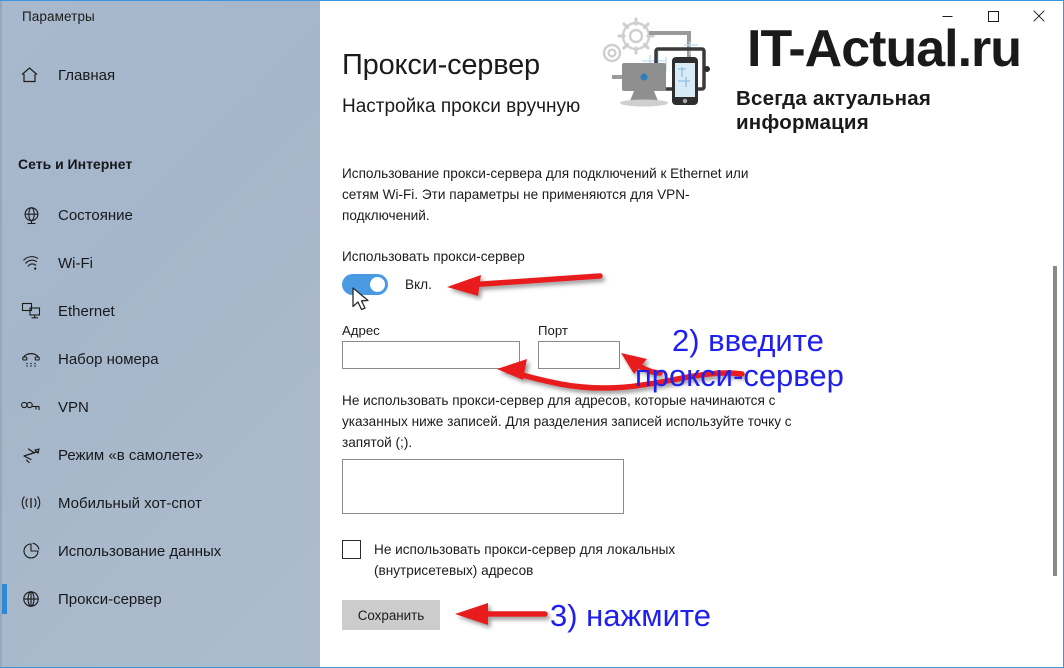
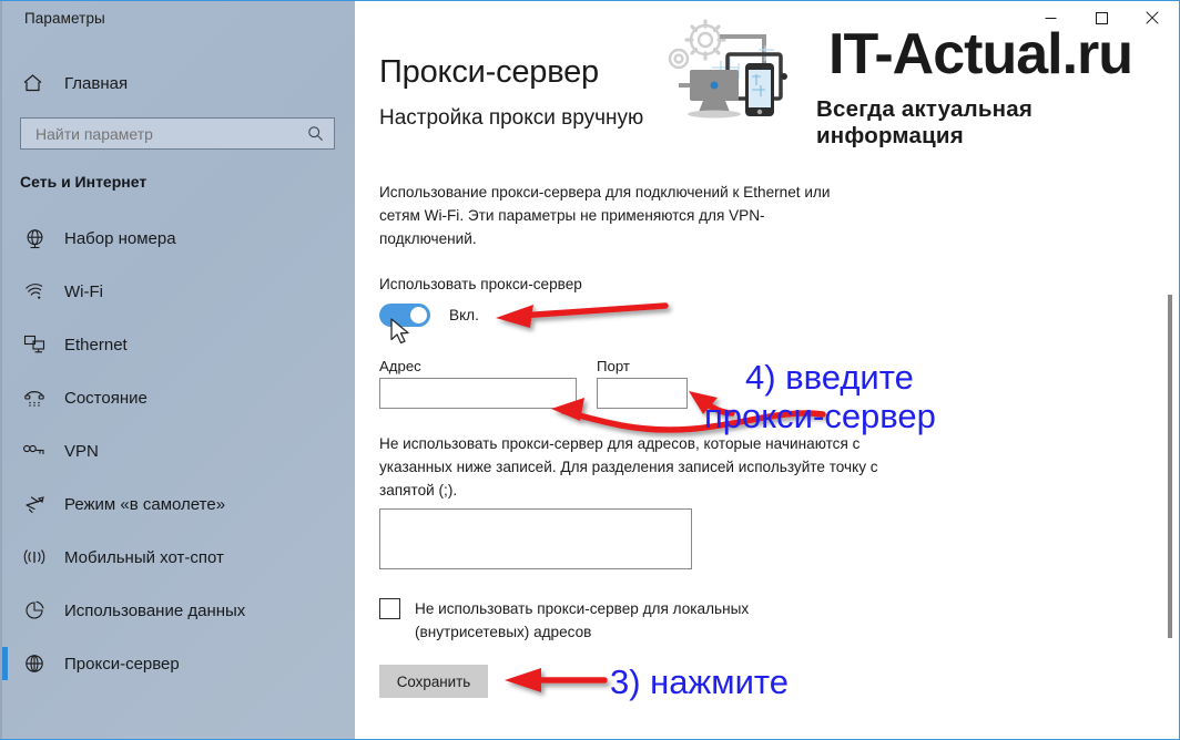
  Параметры
  Главная
+ Найти параметр
  Сеть и Интернет
- Состояние
+ Набор номера
  Wi-Fi
  Ethernet
- Набор номера
+ Состояние
  VPN
  Режим «в самолете»
  Мобильный хот-спот
  Использование данных
  Прокси-сервер
  Прокси-сервер
  Настройка прокси вручную
  Использование прокси-сервера для подключений к Ethernet или сетям Wi-Fi. Эти параметры не применяются для VPN-подключений.
  Использовать прокси-сервер
  Вкл.
  Адрес
  Порт
  Не использовать прокси-сервер для адресов, которые начинаются с указанных ниже записей. Для разделения записей используйте точку с запятой (;).
  Не использовать прокси-сервер для локальных (внутрисетевых) адресов
  Сохранить
  IT-Actual.ru
  Всегда актуальная информация
- 2) введите
+ 4) введите
  прокси-сервер
  3) нажмите
